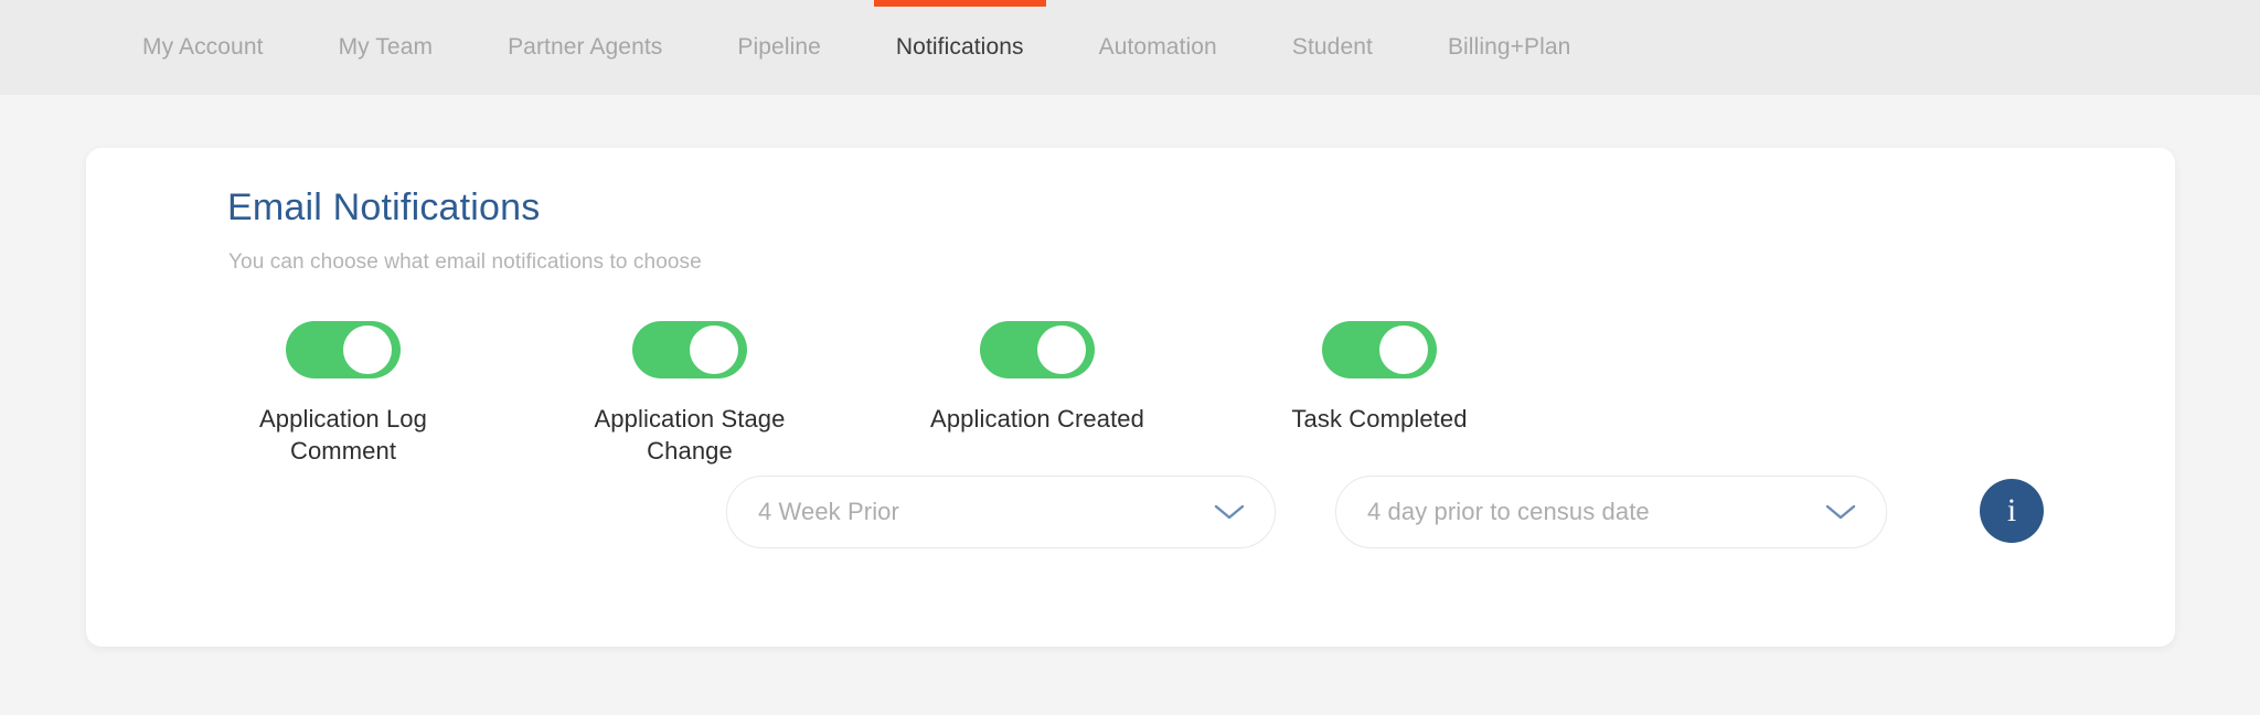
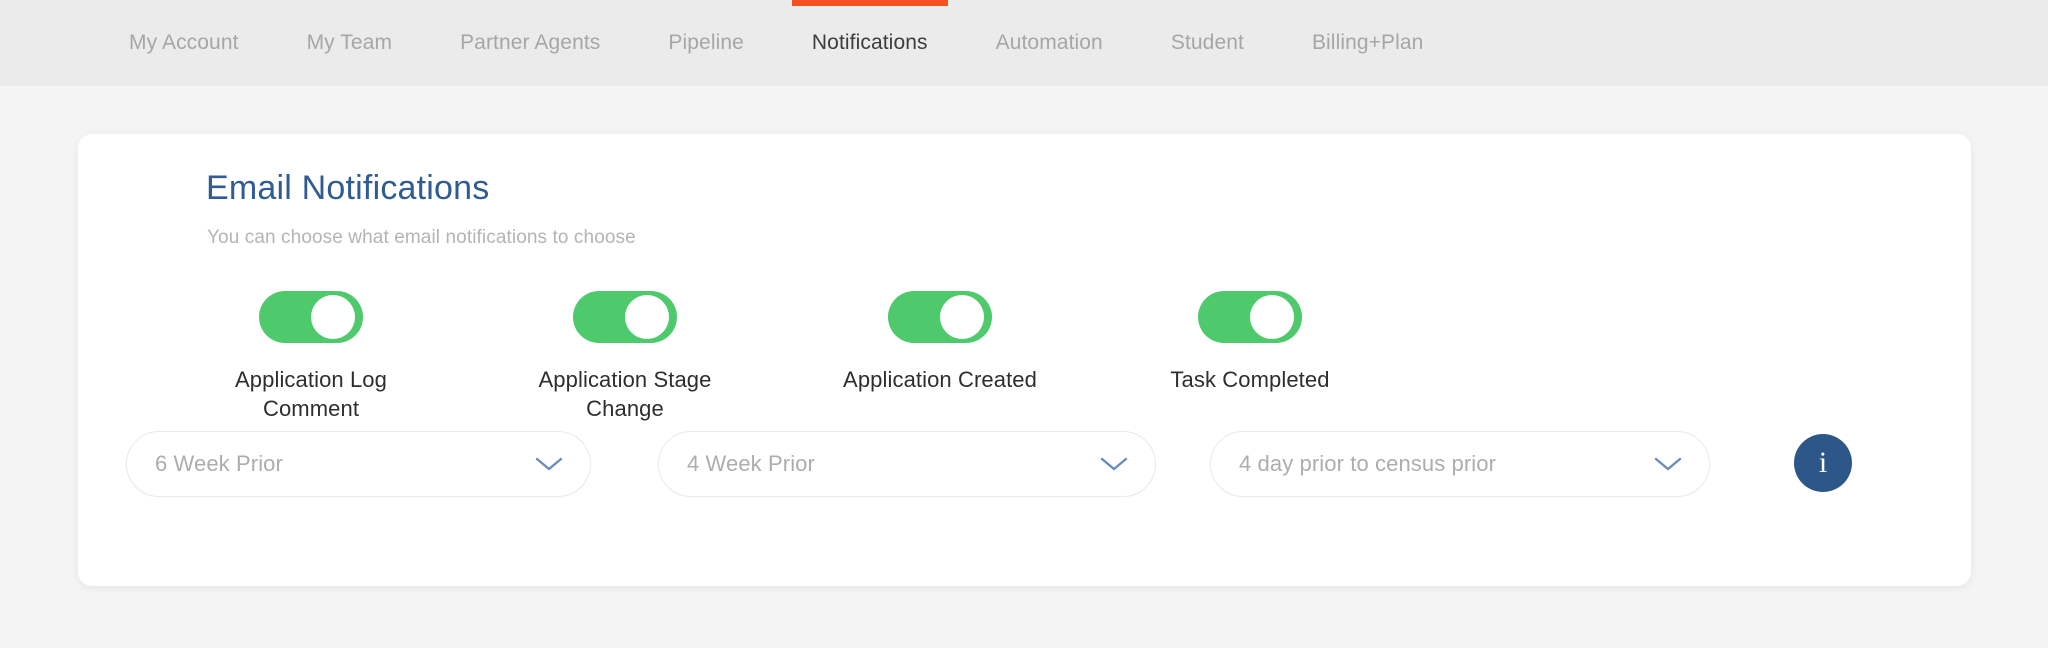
  My Account
  My Team
  Partner Agents
  Pipeline
  Notifications
  Automation
  Student
  Billing+Plan
  Email Notifications
  You can choose what email notifications to choose
  Application Log Comment
  Application Stage Change
  Application Created
  Task Completed
+ 6 Week Prior
  4 Week Prior
- 4 day prior to census date
+ 4 day prior to census prior
  i
